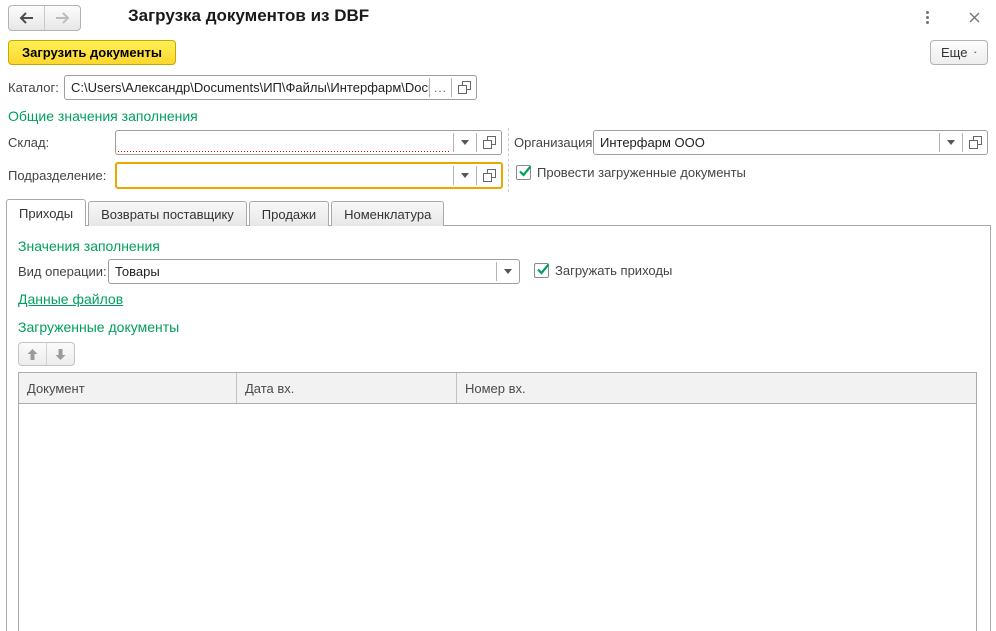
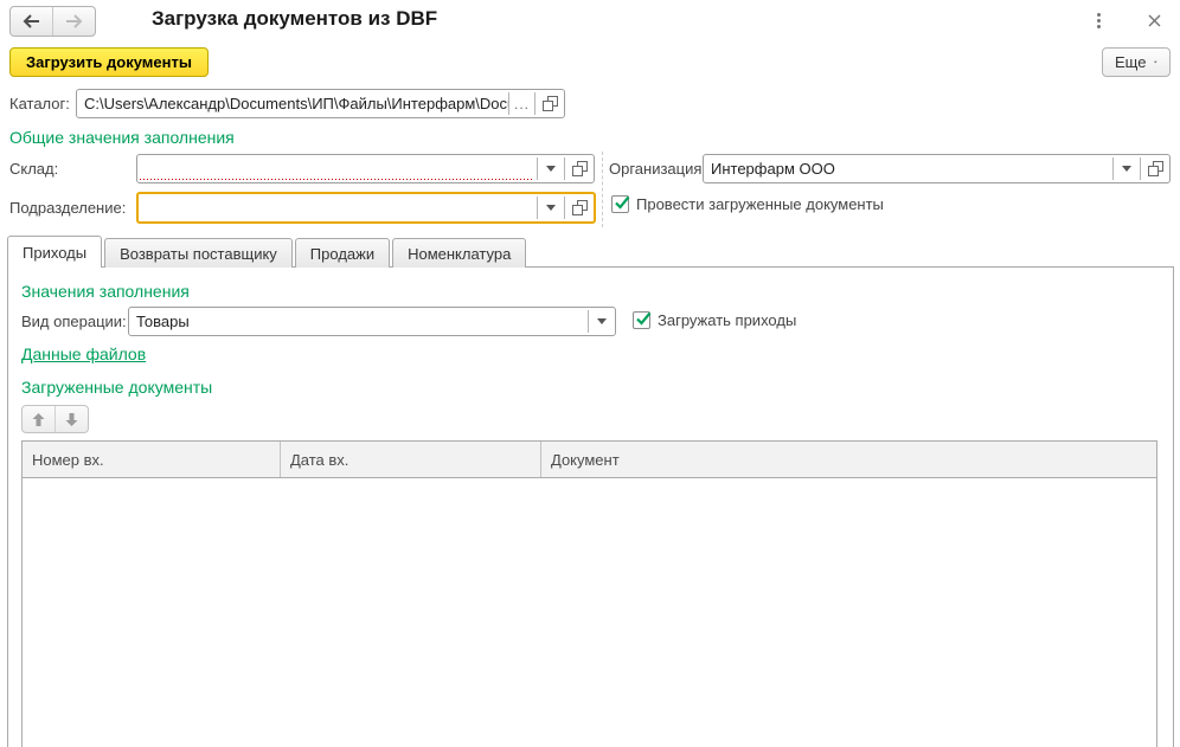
  Загрузка документов из DBF
  Загрузить документы
  Еще
  Каталог:
  C:\Users\Александр\Documents\ИП\Файлы\Интерфарм\Doc
  ...
  Общие значения заполнения
  Склад:
  Организация
  Интерфарм ООО
  Подразделение:
  Провести загруженные документы
  Приходы
  Возвраты поставщику
  Продажи
  Номенклатура
  Значения заполнения
  Вид операции:
  Товары
  Загружать приходы
  Данные файлов
  Загруженные документы
- Документ
+ Номер вх.
  Дата вх.
- Номер вх.
+ Документ
